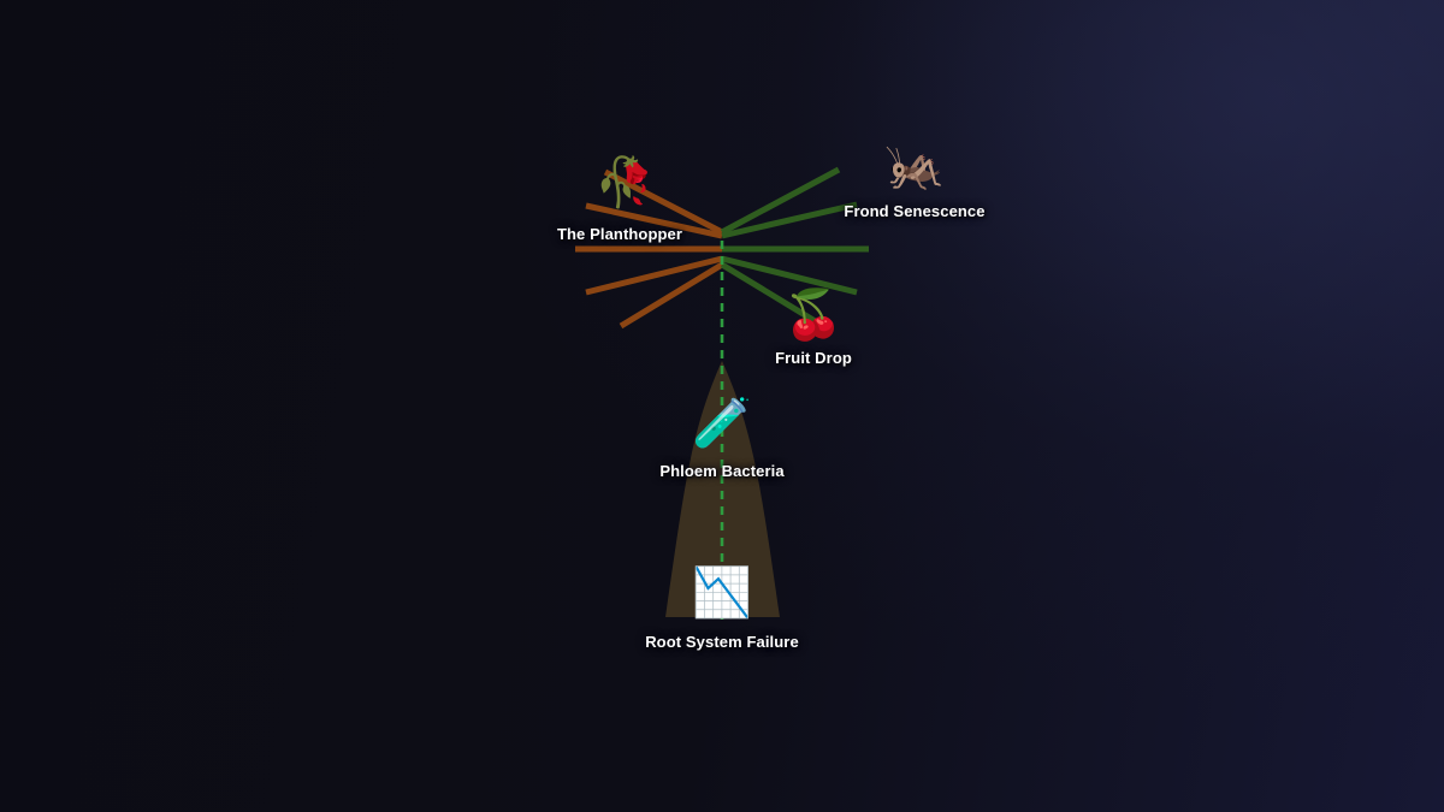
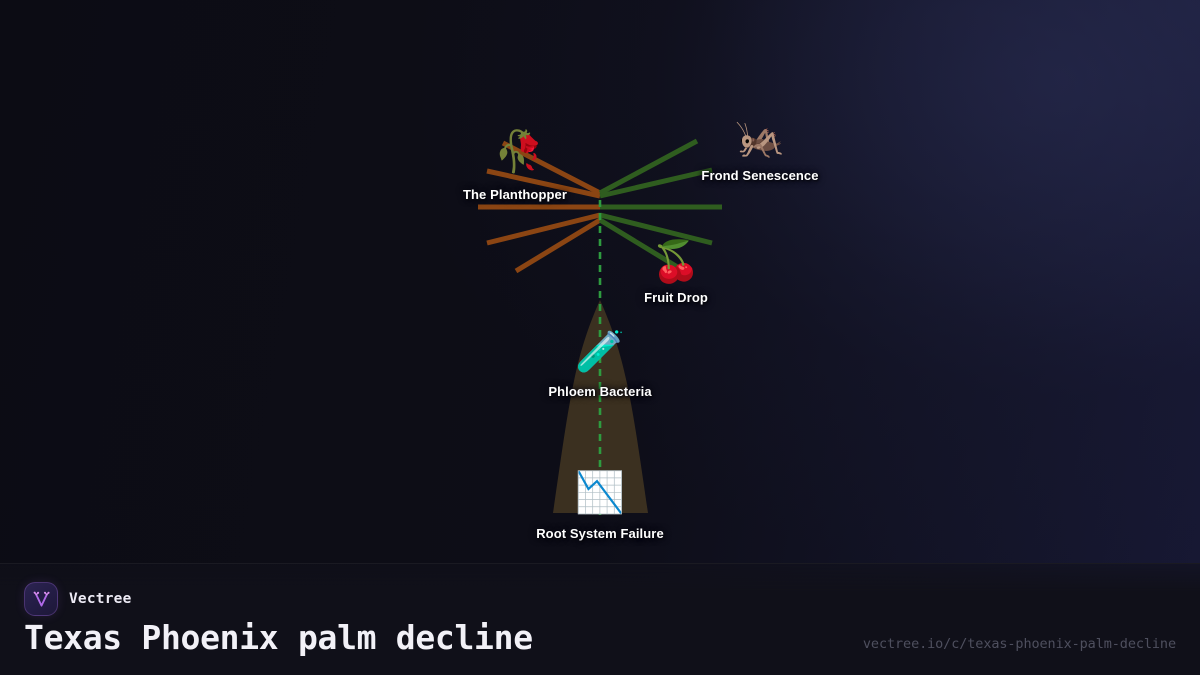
  🥀
  The Planthopper
  🦗
  Frond Senescence
  🍒
  Fruit Drop
  🧪
  Phloem Bacteria
  📉
  Root System Failure
+ Vectree
+ Texas Phoenix palm decline
+ vectree.io/c/texas-phoenix-palm-decline
